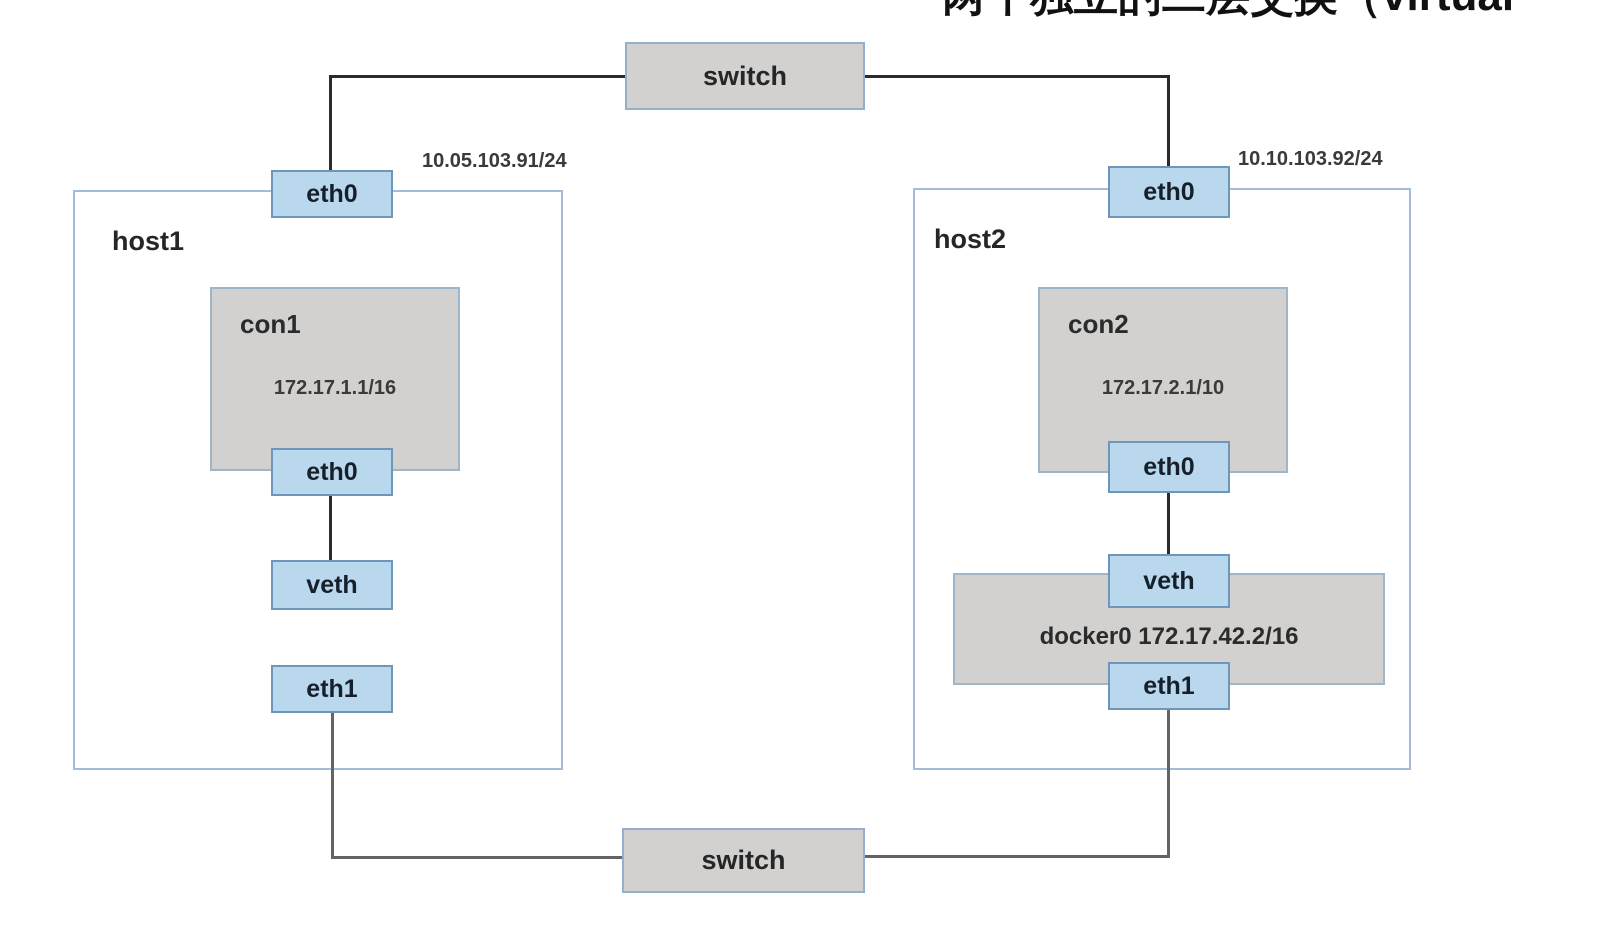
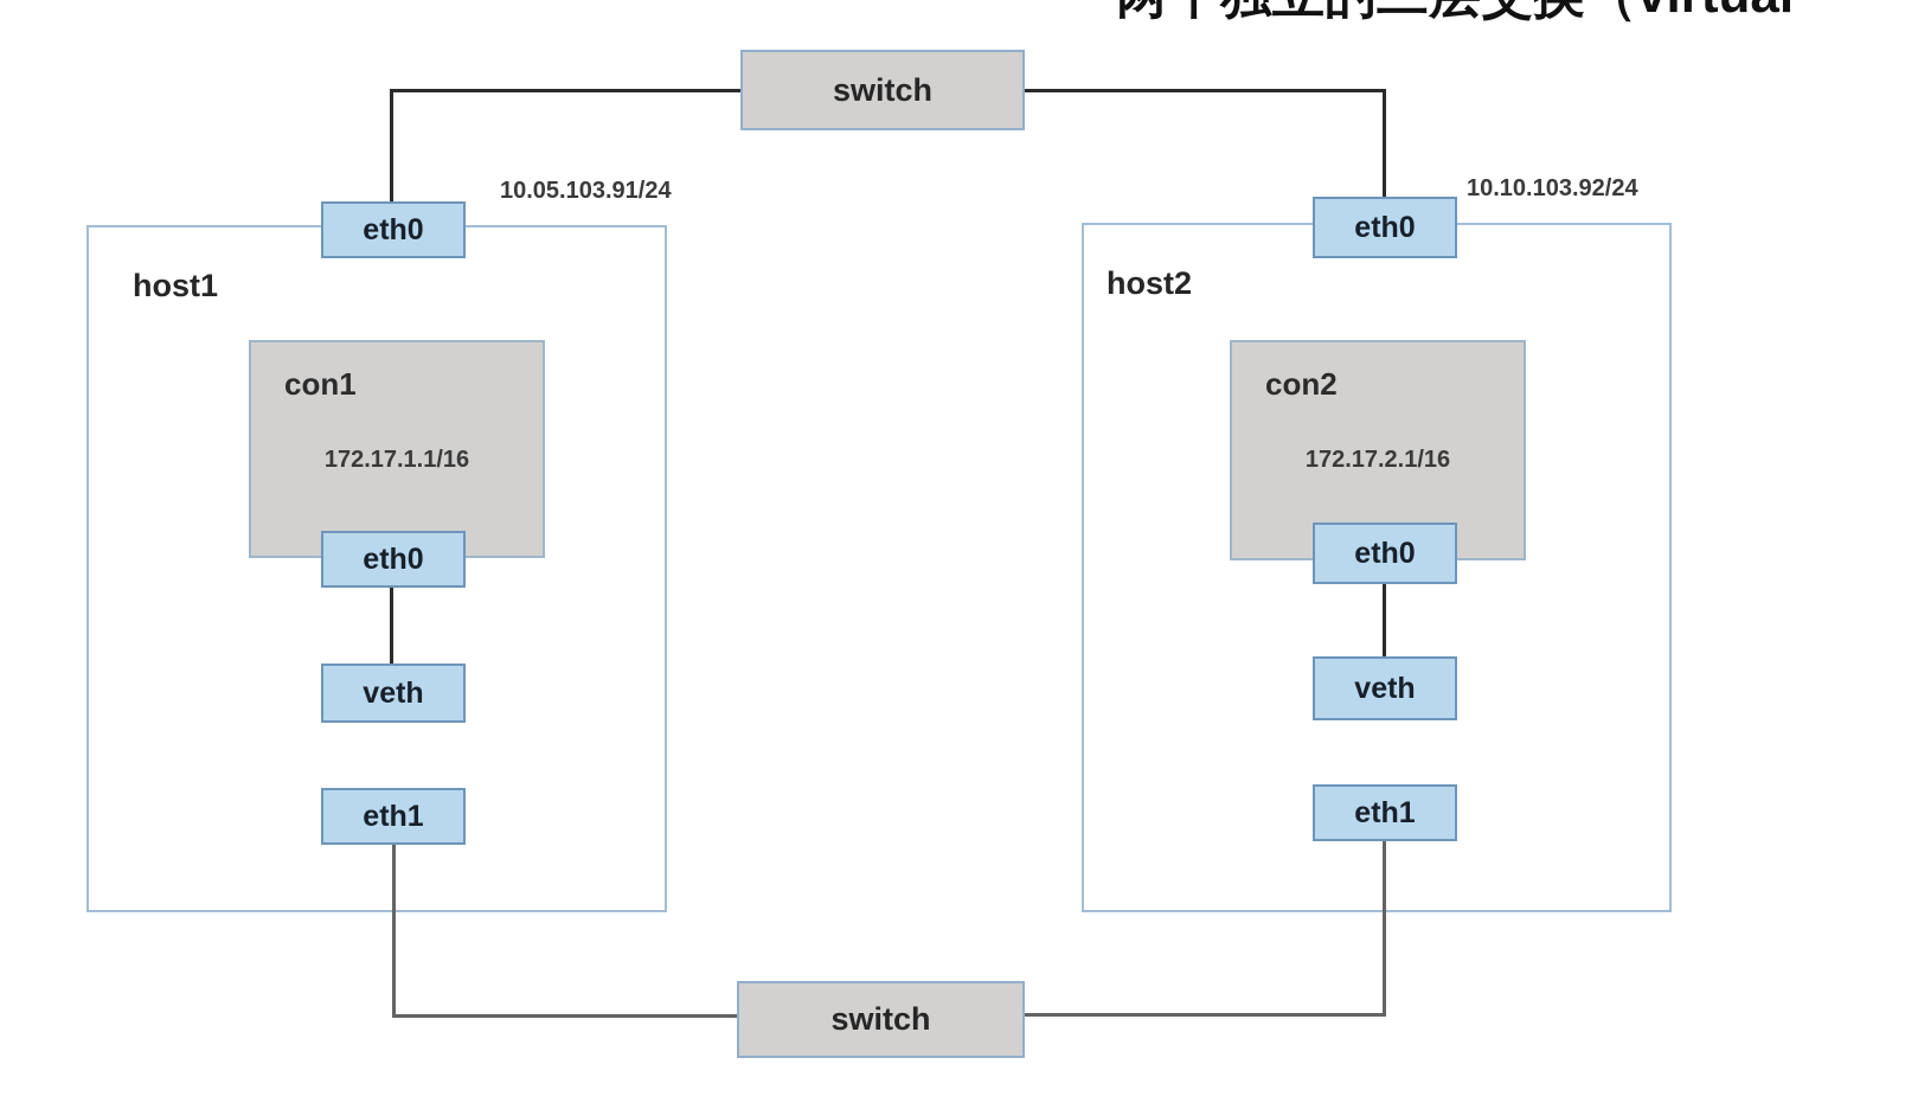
  switch
  switch
  host1
  eth0
  10.05.103.91/24
  con1
  172.17.1.1/16
  eth0
  veth
  eth1
  host2
  eth0
  10.10.103.92/24
  con2
- 172.17.2.1/10
+ 172.17.2.1/16
  eth0
- docker0 172.17.42.2/16
  veth
  eth1
